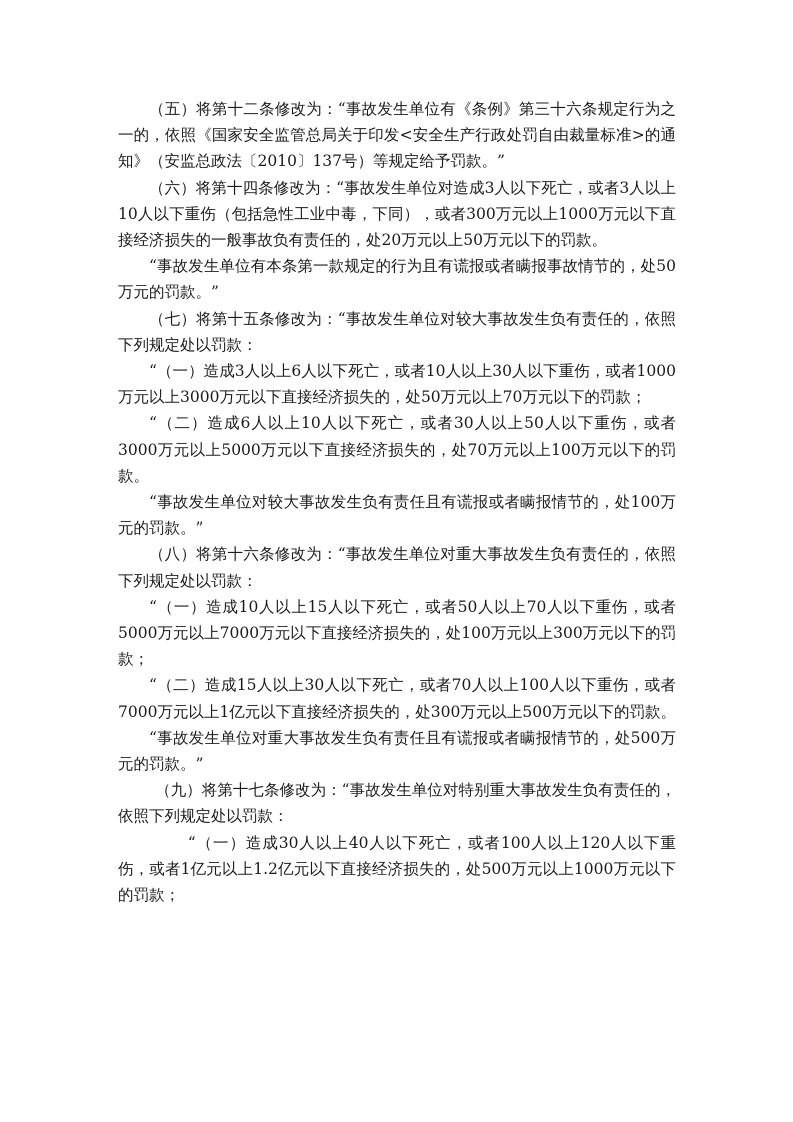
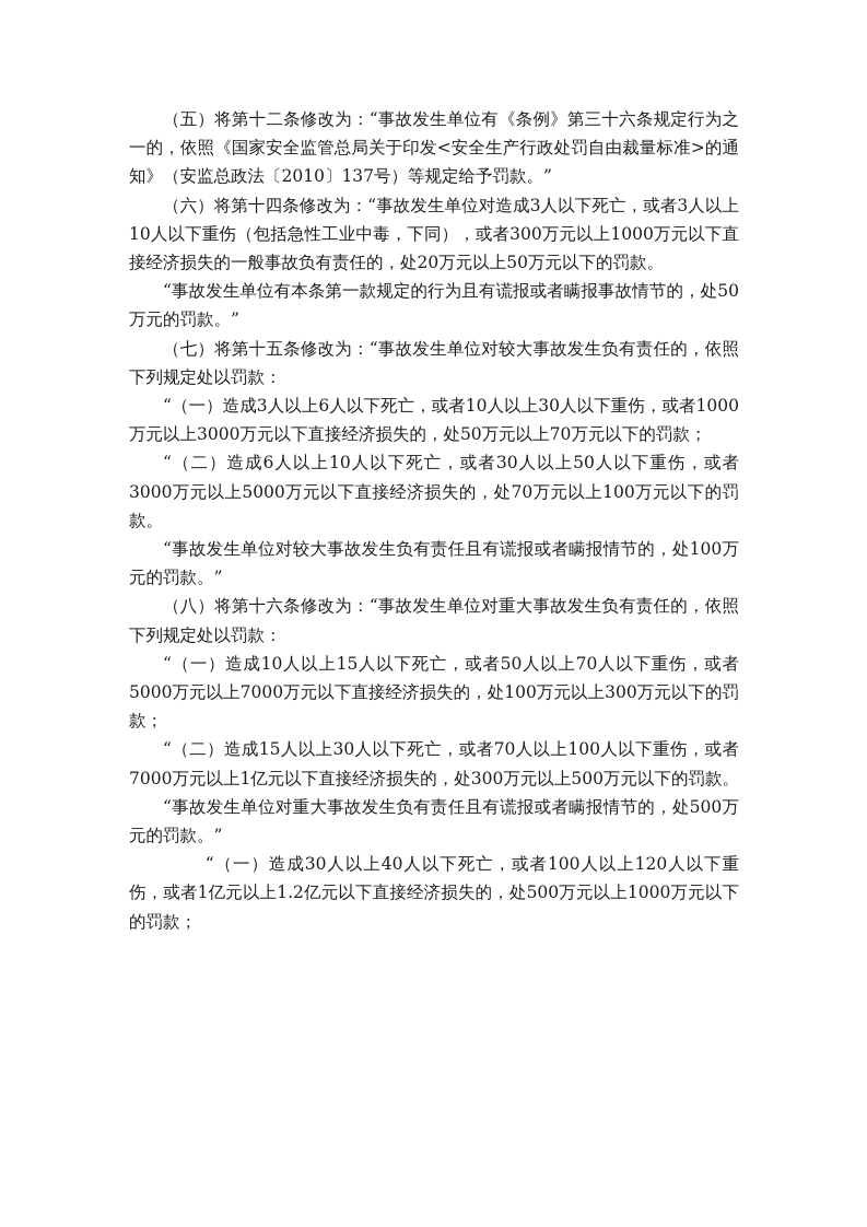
  （五）将第十二条修改为：“事故发生单位有《条例》第三十六条规定行为之一的，依照《国家安全监管总局关于印发<安全生产行政处罚自由裁量标准>的通知》（安监总政法〔2010〕137号）等规定给予罚款。”
  （六）将第十四条修改为：“事故发生单位对造成3人以下死亡，或者3人以上10人以下重伤（包括急性工业中毒，下同），或者300万元以上1000万元以下直接经济损失的一般事故负有责任的，处20万元以上50万元以下的罚款。
  “事故发生单位有本条第一款规定的行为且有谎报或者瞒报事故情节的，处50万元的罚款。”
  （七）将第十五条修改为：“事故发生单位对较大事故发生负有责任的，依照下列规定处以罚款：
  “（一）造成3人以上6人以下死亡，或者10人以上30人以下重伤，或者1000万元以上3000万元以下直接经济损失的，处50万元以上70万元以下的罚款；
  “（二）造成6人以上10人以下死亡，或者30人以上50人以下重伤，或者3000万元以上5000万元以下直接经济损失的，处70万元以上100万元以下的罚款。
  “事故发生单位对较大事故发生负有责任且有谎报或者瞒报情节的，处100万元的罚款。”
  （八）将第十六条修改为：“事故发生单位对重大事故发生负有责任的，依照下列规定处以罚款：
  “（一）造成10人以上15人以下死亡，或者50人以上70人以下重伤，或者5000万元以上7000万元以下直接经济损失的，处100万元以上300万元以下的罚款；
  “（二）造成15人以上30人以下死亡，或者70人以上100人以下重伤，或者7000万元以上1亿元以下直接经济损失的，处300万元以上500万元以下的罚款。
  “事故发生单位对重大事故发生负有责任且有谎报或者瞒报情节的，处500万元的罚款。”
- （九）将第十七条修改为：“事故发生单位对特别重大事故发生负有责任的，依照下列规定处以罚款：
  “（一）造成30人以上40人以下死亡，或者100人以上120人以下重伤，或者1亿元以上1.2亿元以下直接经济损失的，处500万元以上1000万元以下的罚款；
